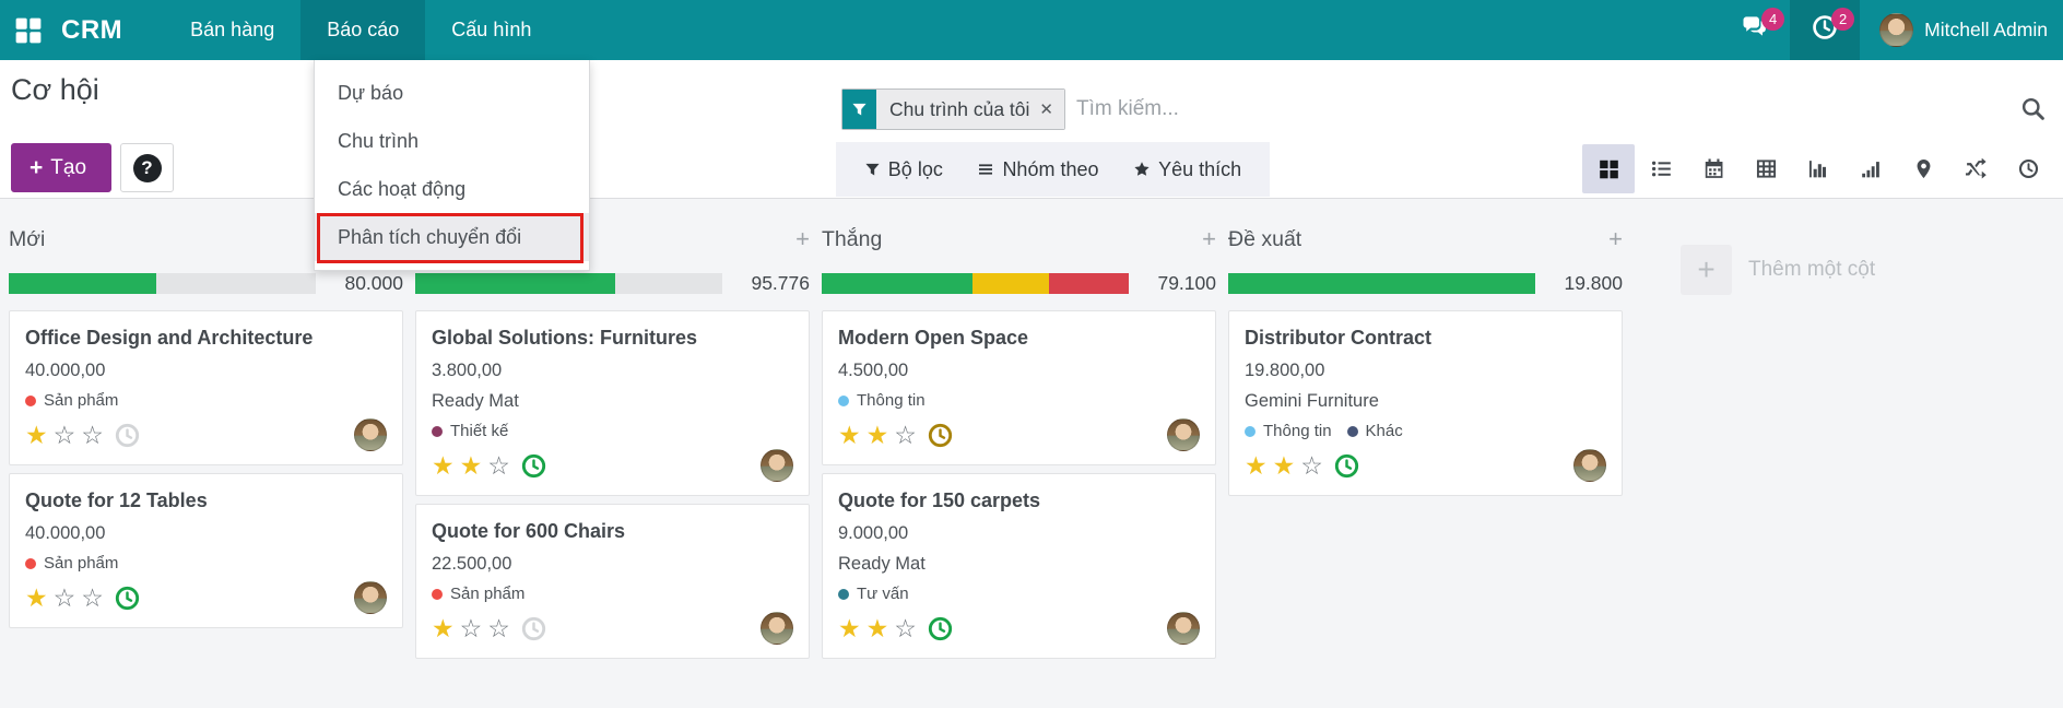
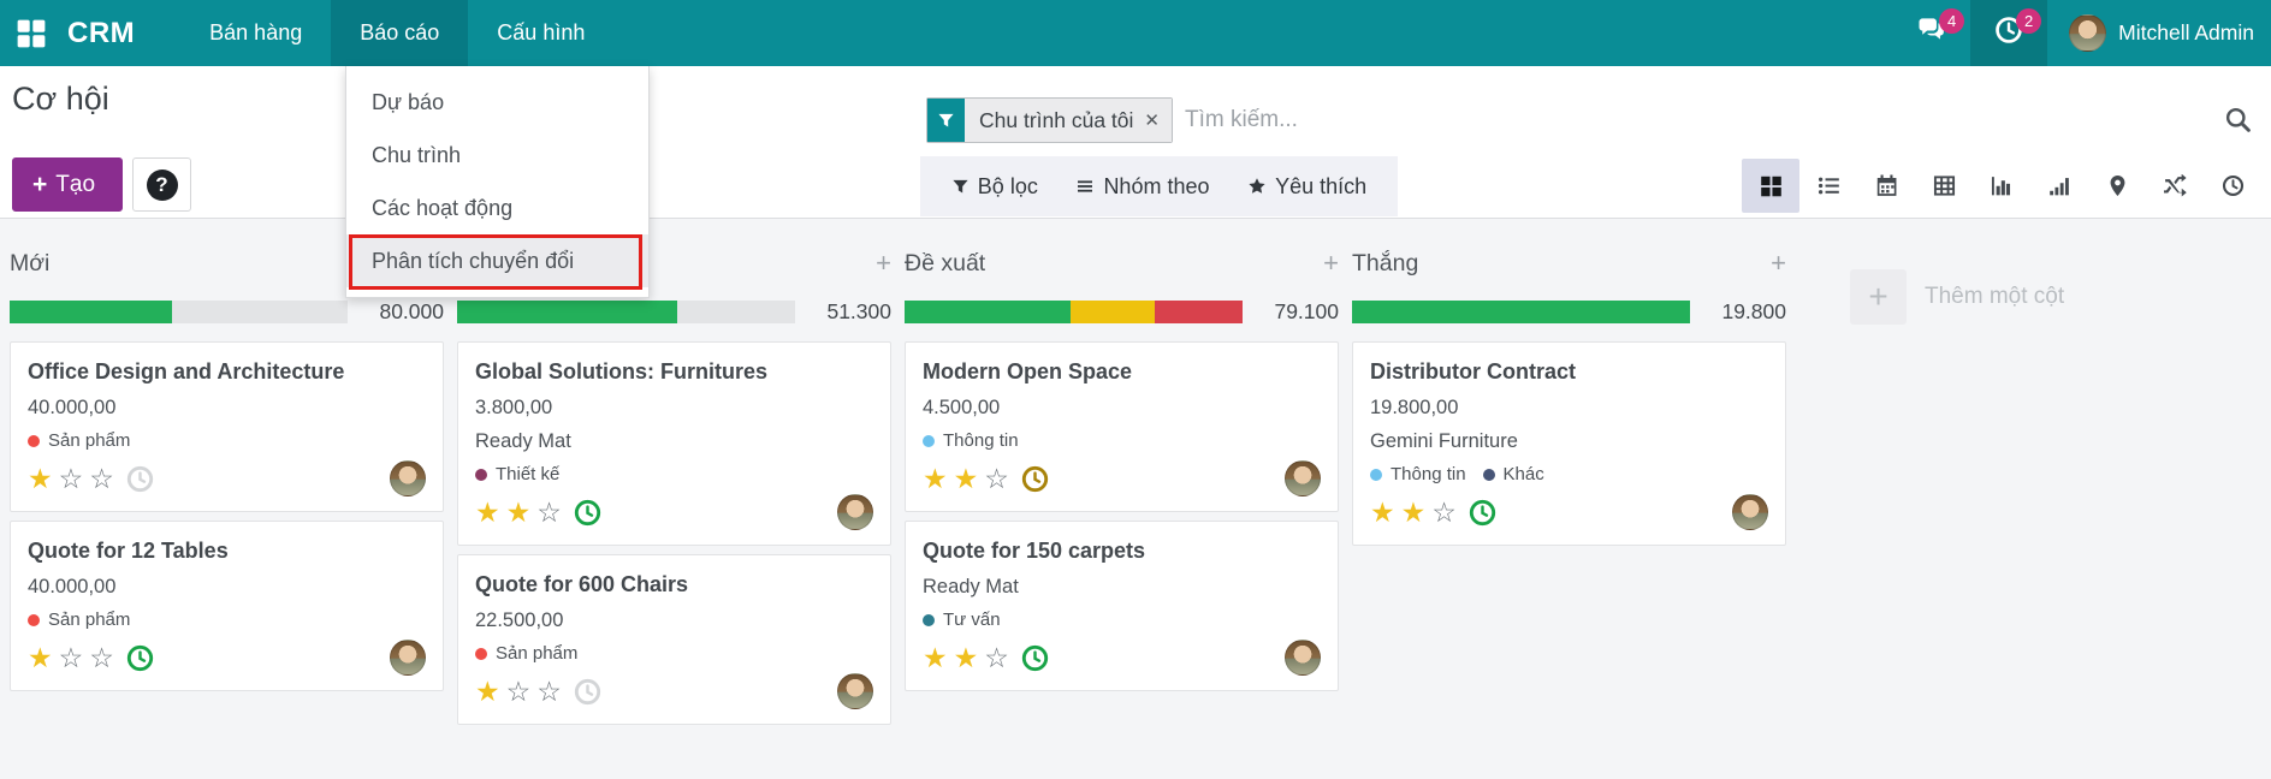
  CRM
  Bán hàng
  Báo cáo
  Cấu hình
  4
  2
  Mitchell Admin
  Cơ hội
  +
  Tạo
  ?
  Chu trình của tôi
  ✕
  Tìm kiếm...
  Bộ lọc
  Nhóm theo
  Yêu thích
  Mới
  80.000
  Office Design and Architecture
  40.000,00
  Sản phẩm
  ★
  ☆
  ☆
  Quote for 12 Tables
  40.000,00
  Sản phẩm
  ★
  ☆
  ☆
  +
- 95.776
+ 51.300
  Global Solutions: Furnitures
  3.800,00
  Ready Mat
  Thiết kế
  ★
  ★
  ☆
  Quote for 600 Chairs
  22.500,00
  Sản phẩm
  ★
  ☆
  ☆
- Thắng
+ Đề xuất
  +
  79.100
  Modern Open Space
  4.500,00
  Thông tin
  ★
  ★
  ☆
  Quote for 150 carpets
- 9.000,00
  Ready Mat
  Tư vấn
  ★
  ★
  ☆
- Đề xuất
+ Thắng
  +
  19.800
  Distributor Contract
  19.800,00
  Gemini Furniture
  Thông tin
  Khác
  ★
  ★
  ☆
  +
  Thêm một cột
  Dự báo
  Chu trình
  Các hoạt động
  Phân tích chuyển đổi
